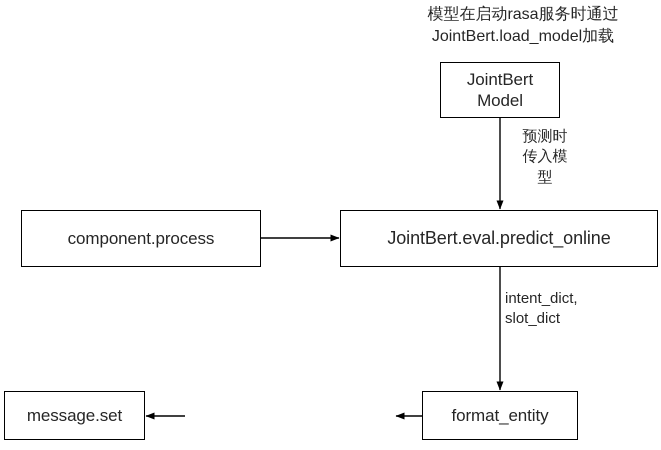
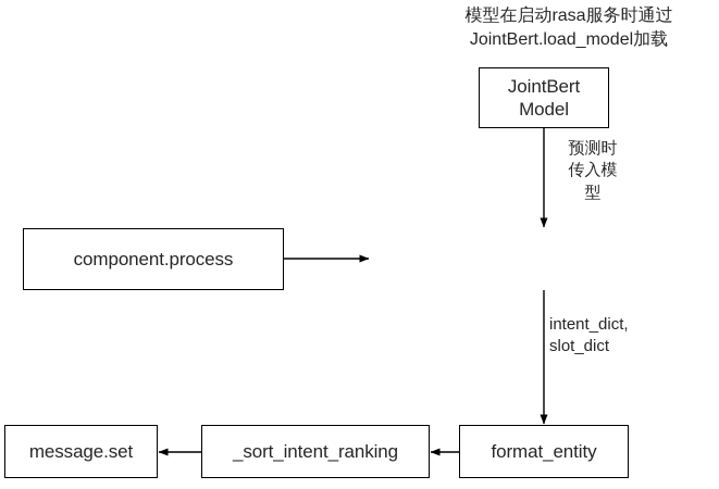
  模型在启动rasa服务时通过
  JointBert.load_model加载
  JointBert
  Model
  预测时
  传入模
  型
  component.process
- JointBert.eval.predict_online
  intent_dict,
  slot_dict
  format_entity
+ _sort_intent_ranking
  message.set
